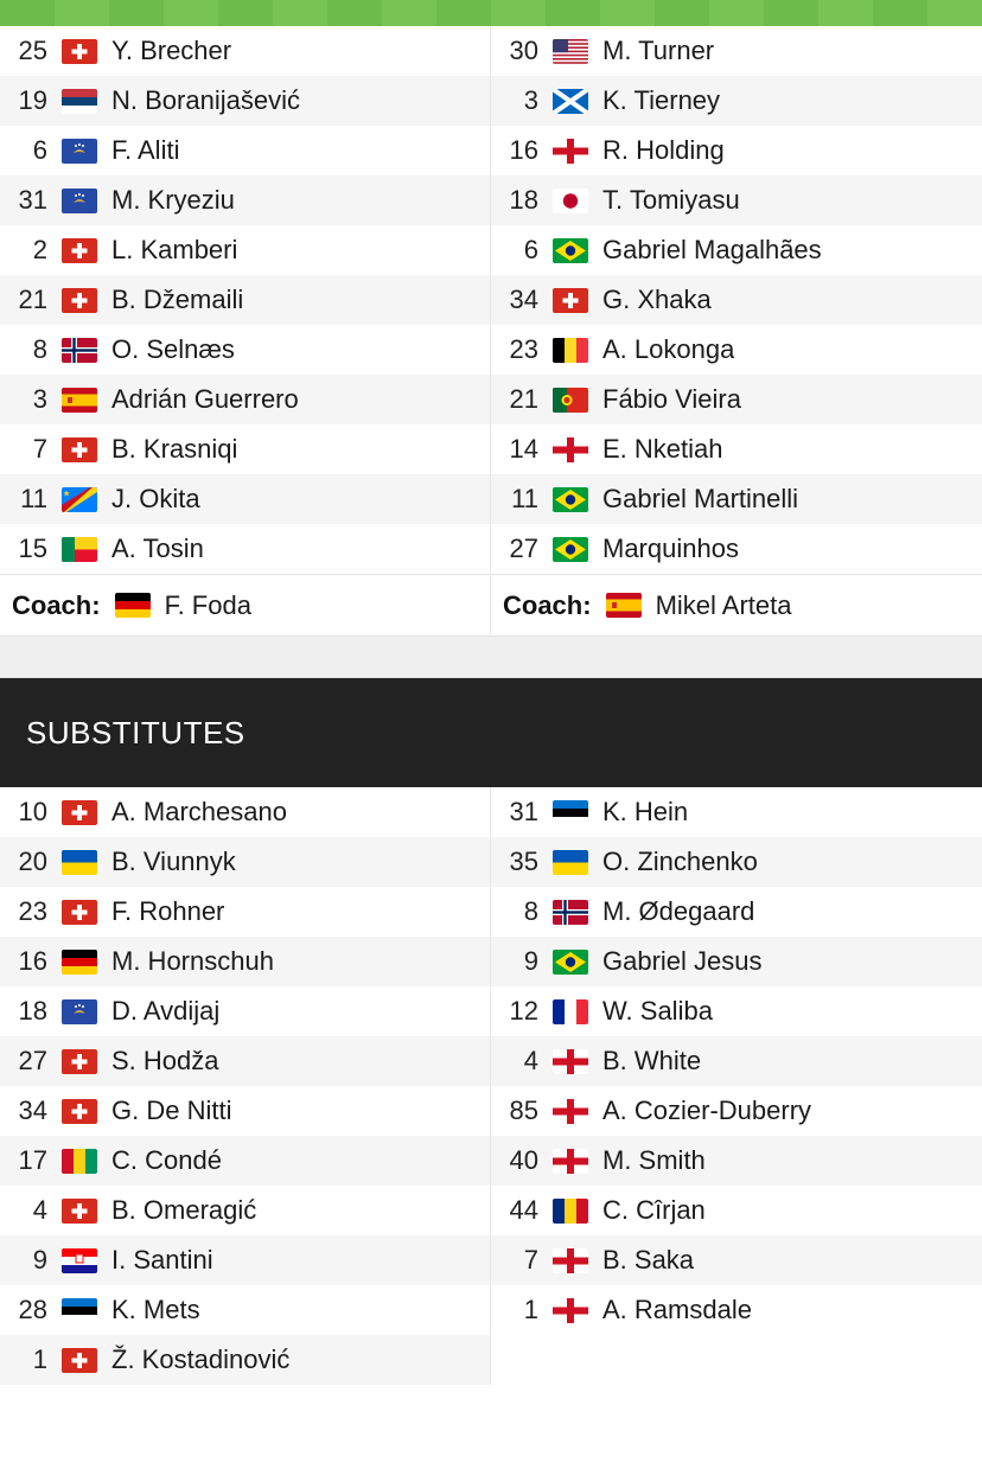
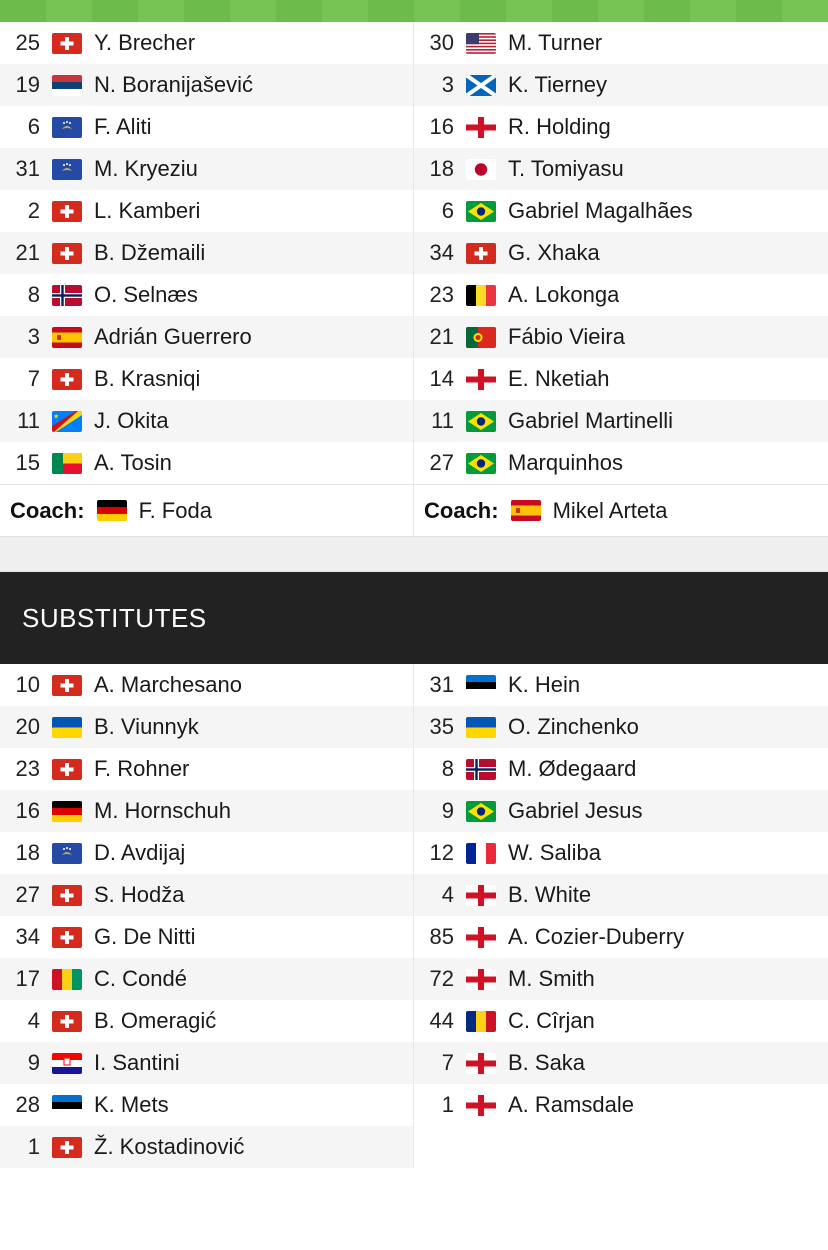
  25
  Y. Brecher
  19
  N. Boranijašević
  6
  F. Aliti
  31
  M. Kryeziu
  2
  L. Kamberi
  21
  B. Džemaili
  8
  O. Selnæs
  3
  Adrián Guerrero
  7
  B. Krasniqi
  11
  J. Okita
  15
  A. Tosin
  Coach:
  F. Foda
  30
  M. Turner
  3
  K. Tierney
  16
  R. Holding
  18
  T. Tomiyasu
  6
  Gabriel Magalhães
  34
  G. Xhaka
  23
  A. Lokonga
  21
  Fábio Vieira
  14
  E. Nketiah
  11
  Gabriel Martinelli
  27
  Marquinhos
  Coach:
  Mikel Arteta
  SUBSTITUTES
  10
  A. Marchesano
  20
  B. Viunnyk
  23
  F. Rohner
  16
  M. Hornschuh
  18
  D. Avdijaj
  27
  S. Hodža
  34
  G. De Nitti
  17
  C. Condé
  4
  B. Omeragić
  9
  I. Santini
  28
  K. Mets
  1
  Ž. Kostadinović
  31
  K. Hein
  35
  O. Zinchenko
  8
  M. Ødegaard
  9
  Gabriel Jesus
  12
  W. Saliba
  4
  B. White
  85
  A. Cozier-Duberry
- 40
+ 72
  M. Smith
  44
  C. Cîrjan
  7
  B. Saka
  1
  A. Ramsdale
